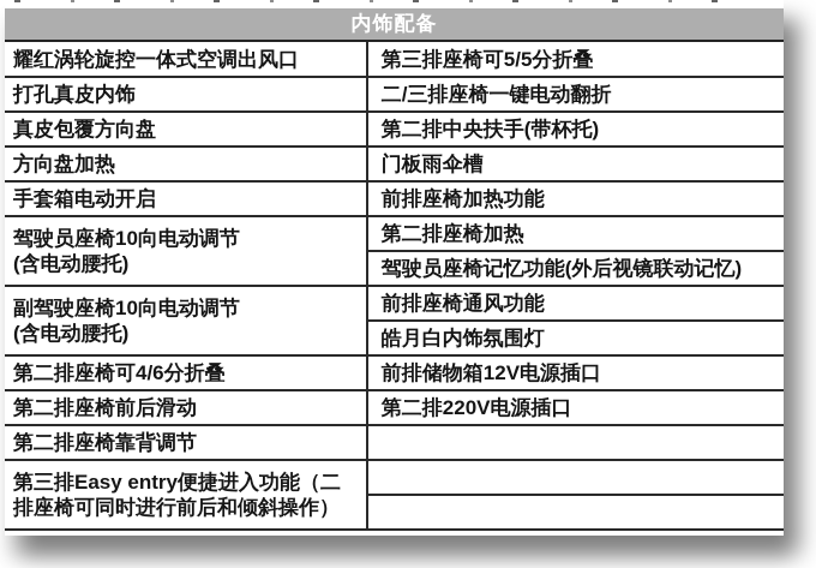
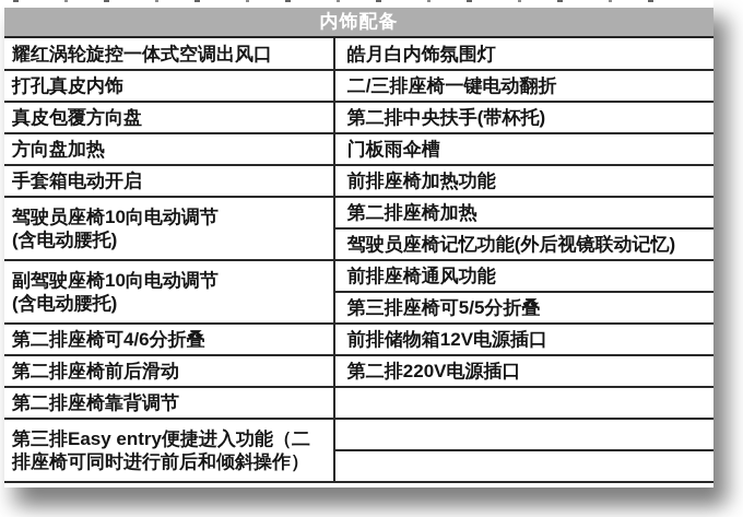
  内饰配备
- 耀红涡轮旋控一体式空调出风口	第三排座椅可5/5分折叠
+ 耀红涡轮旋控一体式空调出风口	皓月白内饰氛围灯
  打孔真皮内饰	二/三排座椅一键电动翻折
  真皮包覆方向盘	第二排中央扶手(带杯托)
  方向盘加热	门板雨伞槽
  手套箱电动开启	前排座椅加热功能
  驾驶员座椅10向电动调节 (含电动腰托)	第二排座椅加热
  驾驶员座椅记忆功能(外后视镜联动记忆)
  副驾驶座椅10向电动调节 (含电动腰托)	前排座椅通风功能
- 皓月白内饰氛围灯
+ 第三排座椅可5/5分折叠
  第二排座椅可4/6分折叠	前排储物箱12V电源插口
  第二排座椅前后滑动	第二排220V电源插口
  第二排座椅靠背调节
  第三排Easy entry便捷进入功能（二 排座椅可同时进行前后和倾斜操作）
